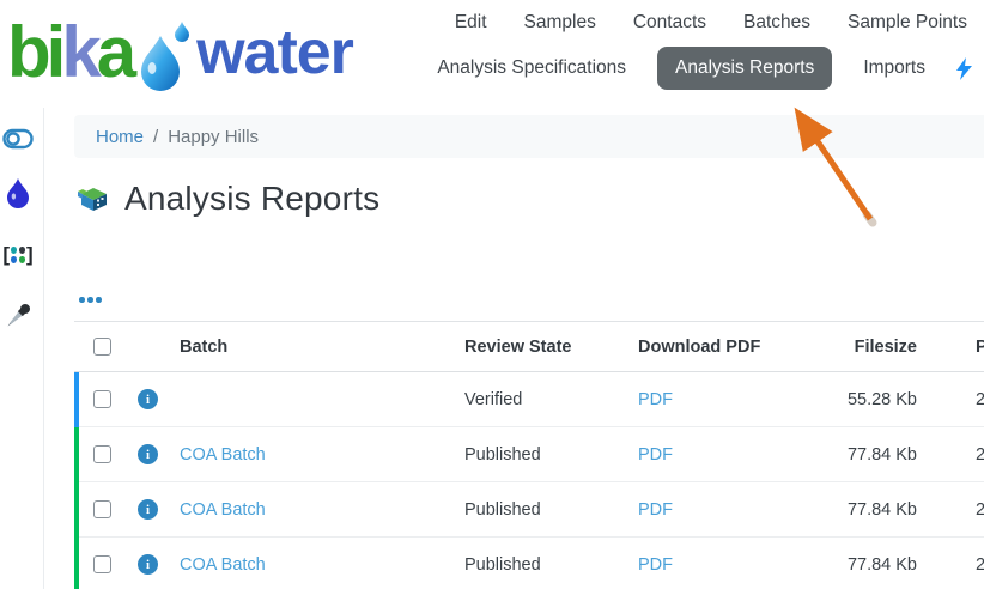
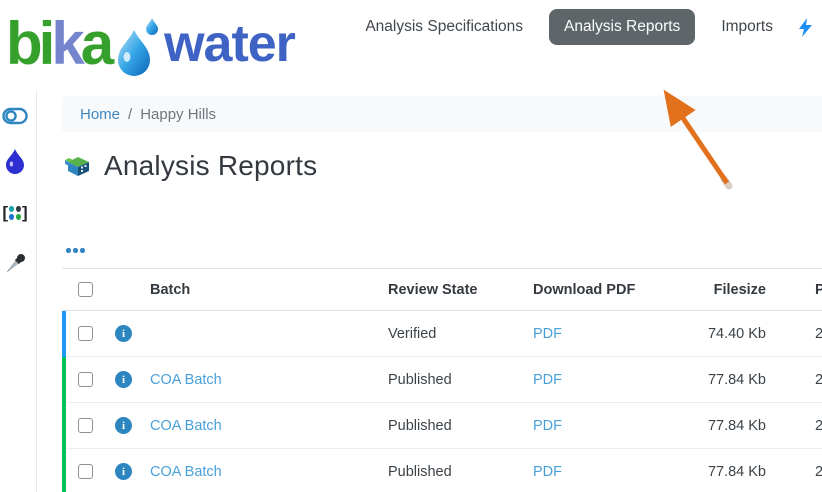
  bika
  water
- Edit
- Samples
- Contacts
- Batches
- Sample Points
  Analysis Specifications
  Analysis Reports
  Imports
  [ ]
  Home
  /
  Happy Hills
  Analysis Reports
  		Batch	Review State	Download PDF	Filesize	P
- 	i		Verified	PDF	55.28 Kb	2
+ 	i		Verified	PDF	74.40 Kb	2
  	i	COA Batch	Published	PDF	77.84 Kb	2
  	i	COA Batch	Published	PDF	77.84 Kb	2
  	i	COA Batch	Published	PDF	77.84 Kb	2
